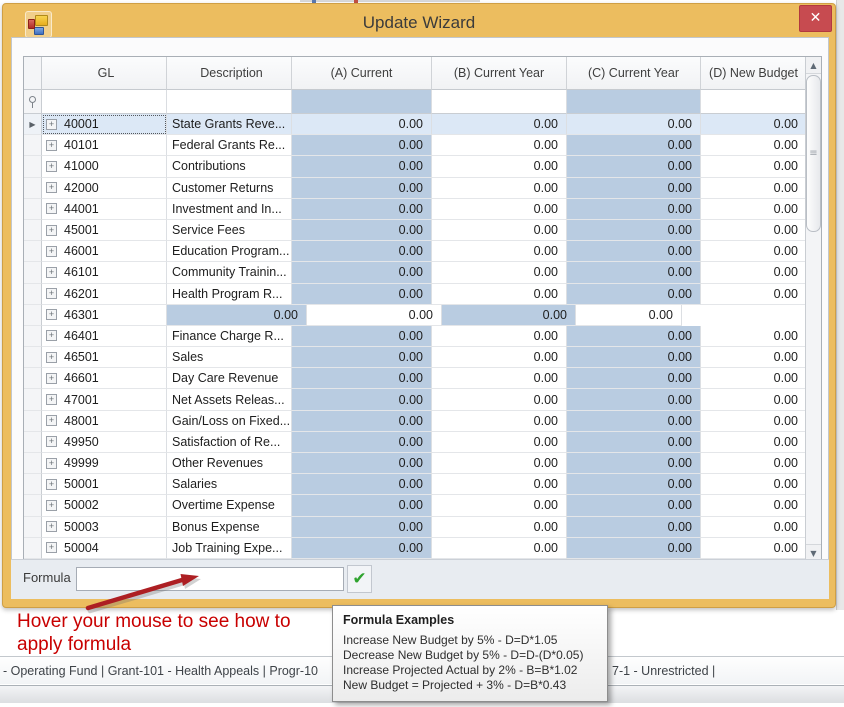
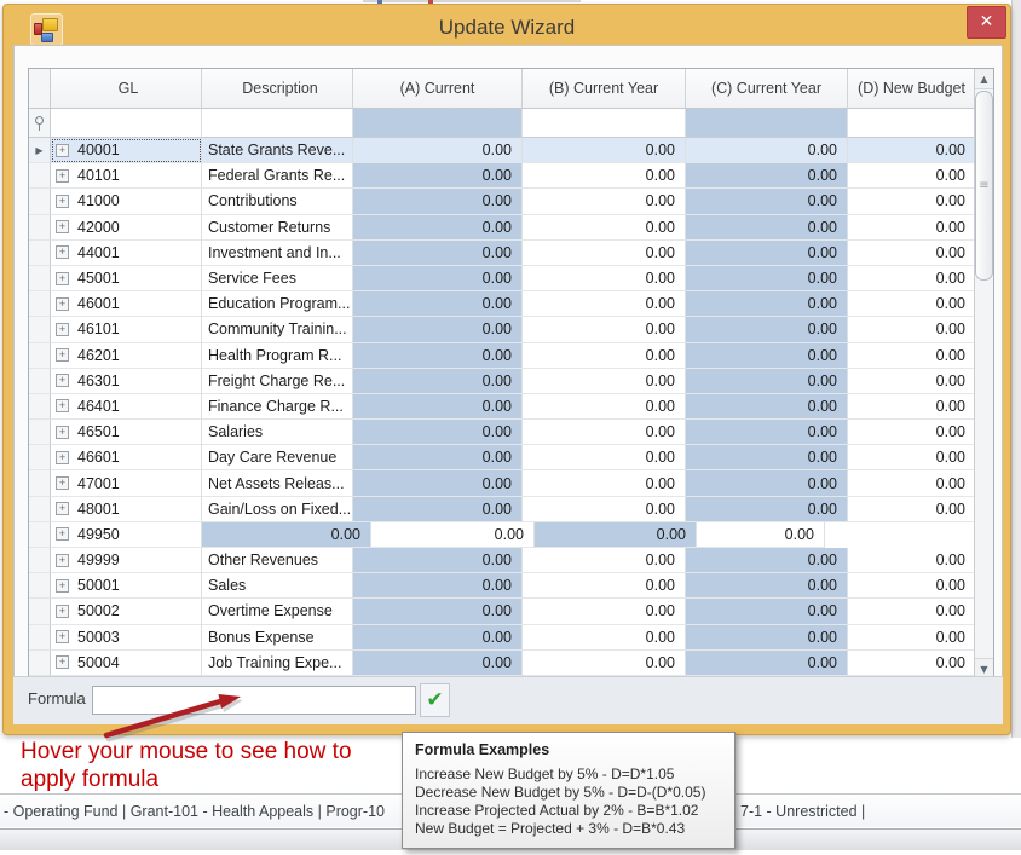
  Update Wizard
  ✕
  GL
  Description
  (A) Current
  (B) Current Year
  (C) Current Year
  (D) New Budget
  ▶
  +
  40001
  State Grants Reve...
  0.00
  0.00
  0.00
  0.00
  +
  40101
  Federal Grants Re...
  0.00
  0.00
  0.00
  0.00
  +
  41000
  Contributions
  0.00
  0.00
  0.00
  0.00
  +
  42000
  Customer Returns
  0.00
  0.00
  0.00
  0.00
  +
  44001
  Investment and In...
  0.00
  0.00
  0.00
  0.00
  +
  45001
  Service Fees
  0.00
  0.00
  0.00
  0.00
  +
  46001
  Education Program...
  0.00
  0.00
  0.00
  0.00
  +
  46101
  Community Trainin...
  0.00
  0.00
  0.00
  0.00
  +
  46201
  Health Program R...
  0.00
  0.00
  0.00
  0.00
  +
  46301
+ Freight Charge Re...
  0.00
  0.00
  0.00
  0.00
  +
  46401
  Finance Charge R...
  0.00
  0.00
  0.00
  0.00
  +
  46501
- Sales
+ Salaries
  0.00
  0.00
  0.00
  0.00
  +
  46601
  Day Care Revenue
  0.00
  0.00
  0.00
  0.00
  +
  47001
  Net Assets Releas...
  0.00
  0.00
  0.00
  0.00
  +
  48001
  Gain/Loss on Fixed...
  0.00
  0.00
  0.00
  0.00
  +
  49950
- Satisfaction of Re...
  0.00
  0.00
  0.00
  0.00
  +
  49999
  Other Revenues
  0.00
  0.00
  0.00
  0.00
  +
  50001
- Salaries
+ Sales
  0.00
  0.00
  0.00
  0.00
  +
  50002
  Overtime Expense
  0.00
  0.00
  0.00
  0.00
  +
  50003
  Bonus Expense
  0.00
  0.00
  0.00
  0.00
  +
  50004
  Job Training Expe...
  0.00
  0.00
  0.00
  0.00
  ▲
  ≡
  ▼
  Formula
  ✔
  Hover your mouse to see how to
  apply formula
  - Operating Fund | Grant-101 - Health Appeals | Progr-10
  7-1 - Unrestricted |
  Formula Examples
  Increase New Budget by 5% - D=D*1.05
  Decrease New Budget by 5% - D=D-(D*0.05)
  Increase Projected Actual by 2% - B=B*1.02
  New Budget = Projected + 3% - D=B*0.43
